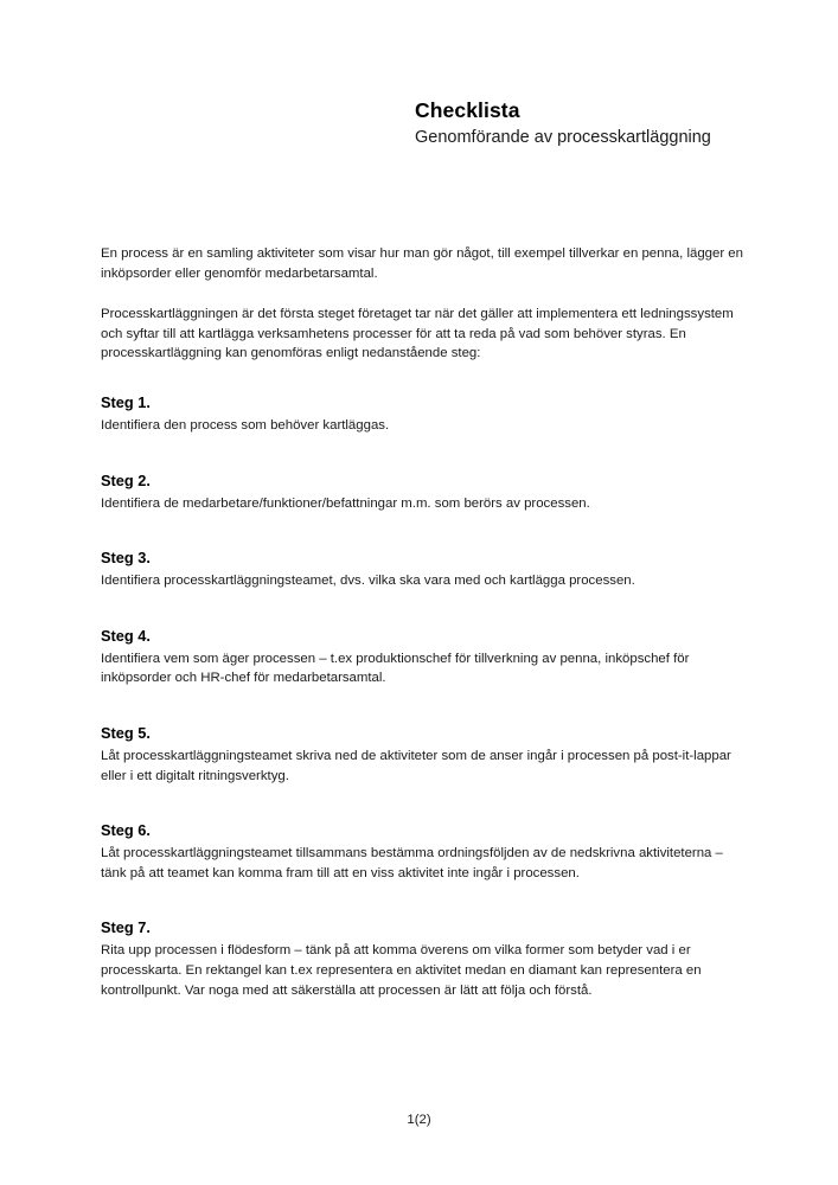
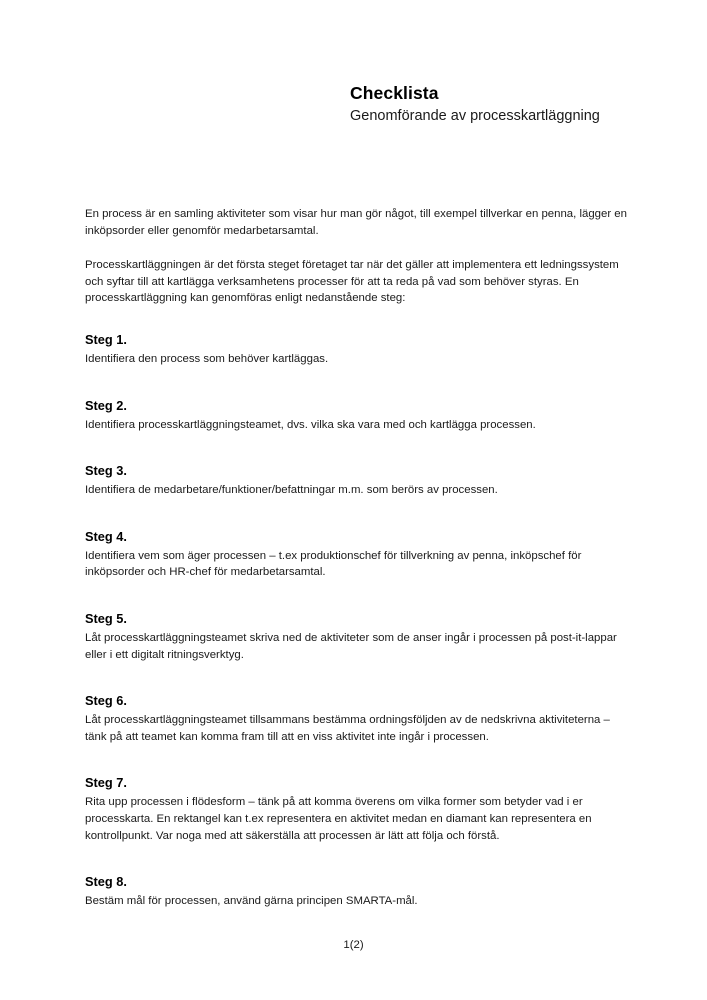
  Checklista
  Genomförande av processkartläggning
  En process är en samling aktiviteter som visar hur man gör något, till exempel tillverkar en penna, lägger en inköpsorder eller genomför medarbetarsamtal.
  Processkartläggningen är det första steget företaget tar när det gäller att implementera ett ledningssystem och syftar till att kartlägga verksamhetens processer för att ta reda på vad som behöver styras. En processkartläggning kan genomföras enligt nedanstående steg:
  Steg 1.
  Identifiera den process som behöver kartläggas.
  Steg 2.
- Identifiera de medarbetare/funktioner/befattningar m.m. som berörs av processen.
+ Identifiera processkartläggningsteamet, dvs. vilka ska vara med och kartlägga processen.
  Steg 3.
- Identifiera processkartläggningsteamet, dvs. vilka ska vara med och kartlägga processen.
+ Identifiera de medarbetare/funktioner/befattningar m.m. som berörs av processen.
  Steg 4.
  Identifiera vem som äger processen – t.ex produktionschef för tillverkning av penna, inköpschef för inköpsorder och HR-chef för medarbetarsamtal.
  Steg 5.
  Låt processkartläggningsteamet skriva ned de aktiviteter som de anser ingår i processen på post-it-lappar eller i ett digitalt ritningsverktyg.
  Steg 6.
  Låt processkartläggningsteamet tillsammans bestämma ordningsföljden av de nedskrivna aktiviteterna – tänk på att teamet kan komma fram till att en viss aktivitet inte ingår i processen.
  Steg 7.
  Rita upp processen i flödesform – tänk på att komma överens om vilka former som betyder vad i er processkarta. En rektangel kan t.ex representera en aktivitet medan en diamant kan representera en kontrollpunkt. Var noga med att säkerställa att processen är lätt att följa och förstå.
+ Steg 8.
+ Bestäm mål för processen, använd gärna principen SMARTA-mål.
  1(2)
